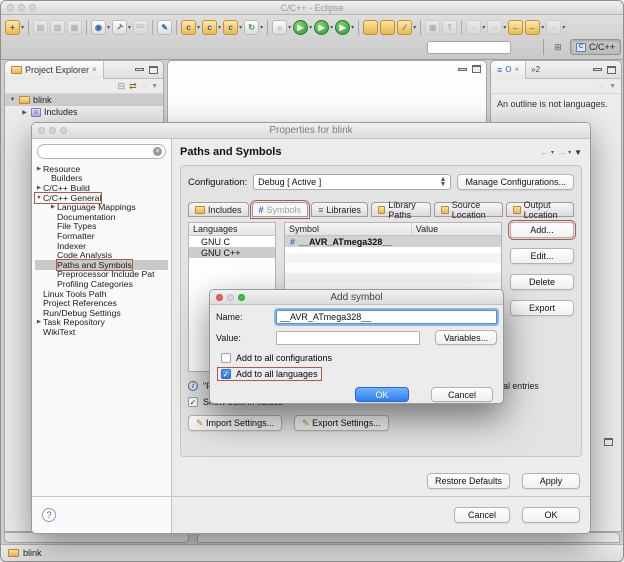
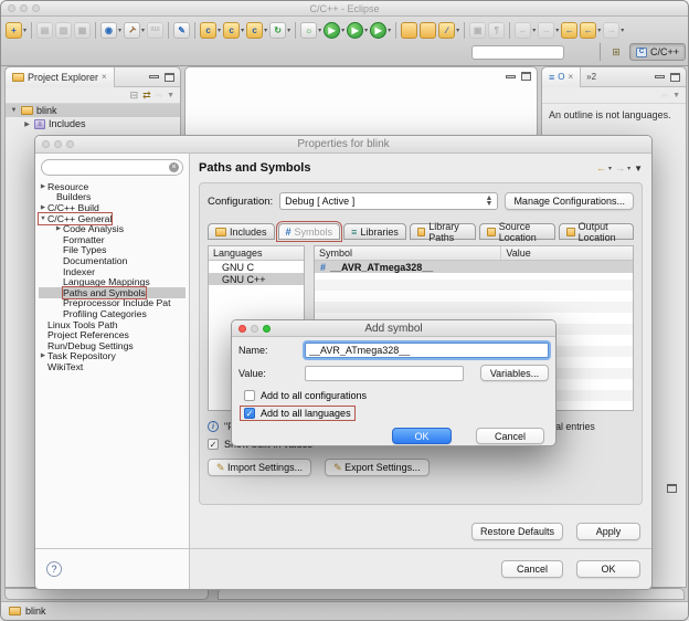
  C/C++ - Eclipse
  +
  ▤
  ▥
  ▦
  ◉
  ✎
  c
  c
  c
  ↻
  ☼
  ▶
  ▶
  ▶
  ∕
  ▣
  ¶
  ←
  →
  ←
  ←
  →
  ⊞
  C/C++
  Project Explorer
  ×
  ⊟
  ⇄
  blink
  Includes
  ≡
  O
  ×
  »2
  An outline is not languages.
  blink
  Properties for blink
  Resource
  Builders
  C/C++ Build
  C/C++ General
- Language Mappings
+ Code Analysis
- Documentation
+ Formatter
  File Types
- Formatter
+ Documentation
  Indexer
- Code Analysis
+ Language Mappings
  Paths and Symbols
  Preprocessor Include Pat
  Profiling Categories
  Linux Tools Path
  Project References
  Run/Debug Settings
  Task Repository
  WikiText
  Paths and Symbols
  ←
  →
  ▼
  Configuration:
  Debug [ Active ]
  Manage Configurations...
  Includes
  #
  Symbols
  ≡
  Libraries
  Library Paths
  Source Location
  Output Location
  Languages
  GNU C
  GNU C++
  Symbol
  Value
  #
  __AVR_ATmega328__
- Add...
- Edit...
- Delete
- Export
  ✓
  ✎
  Import Settings...
  ✎
  Export Settings...
  Restore Defaults
  Apply
  ?
  Cancel
  OK
  Add symbol
  Name:
  __AVR_ATmega328__
  Value:
  Variables...
  ✓
  Add to all configurations
  ✓
  Add to all languages
  OK
  Cancel
